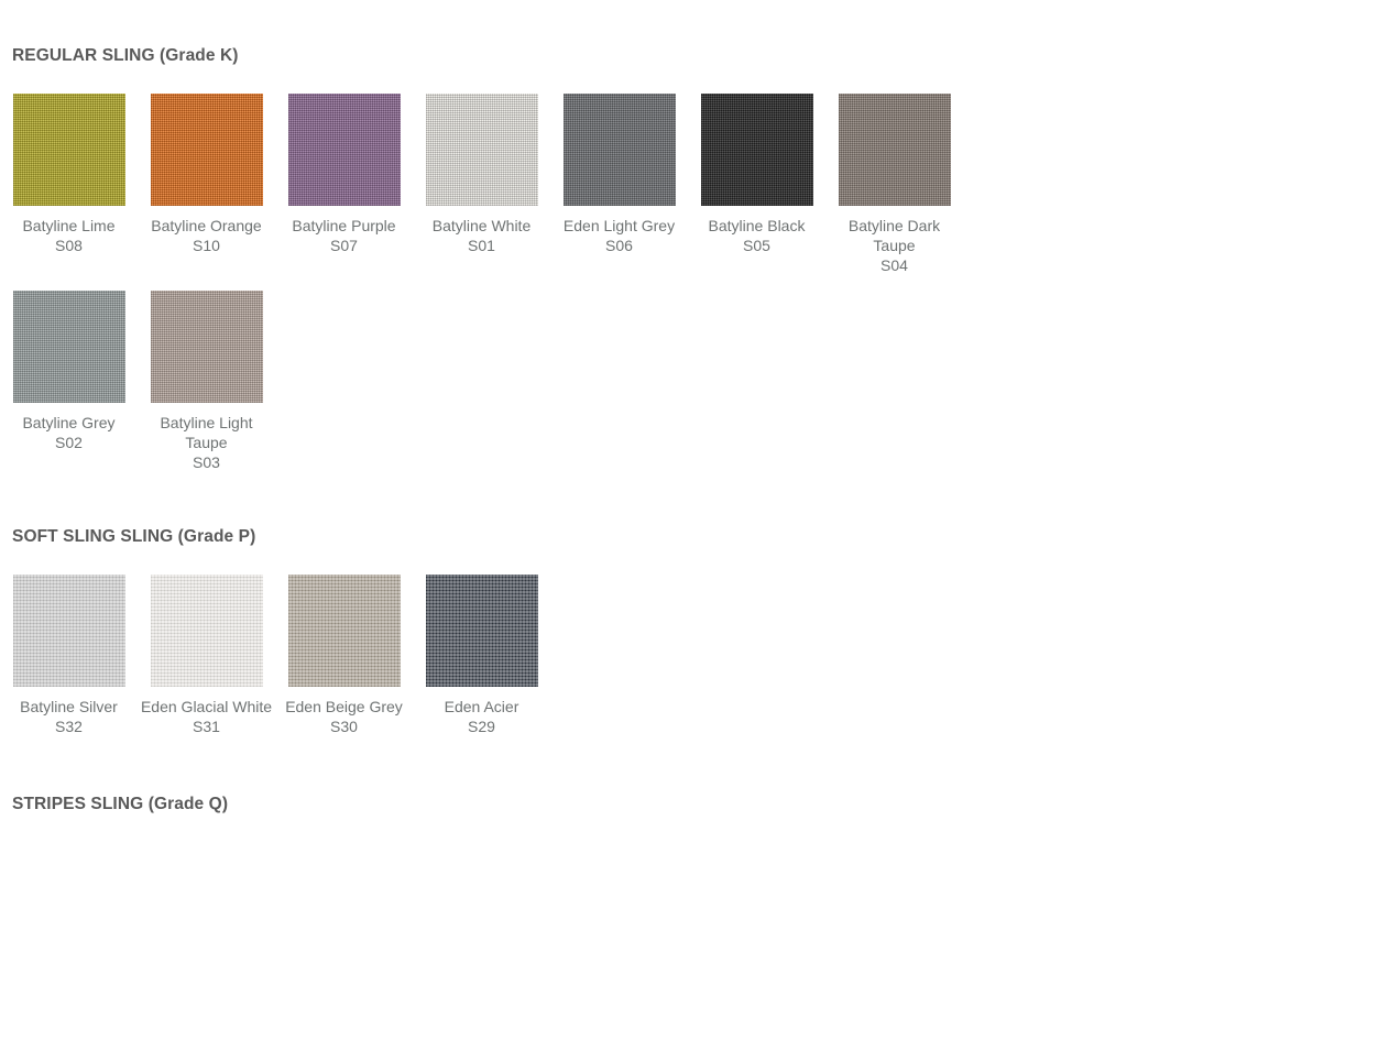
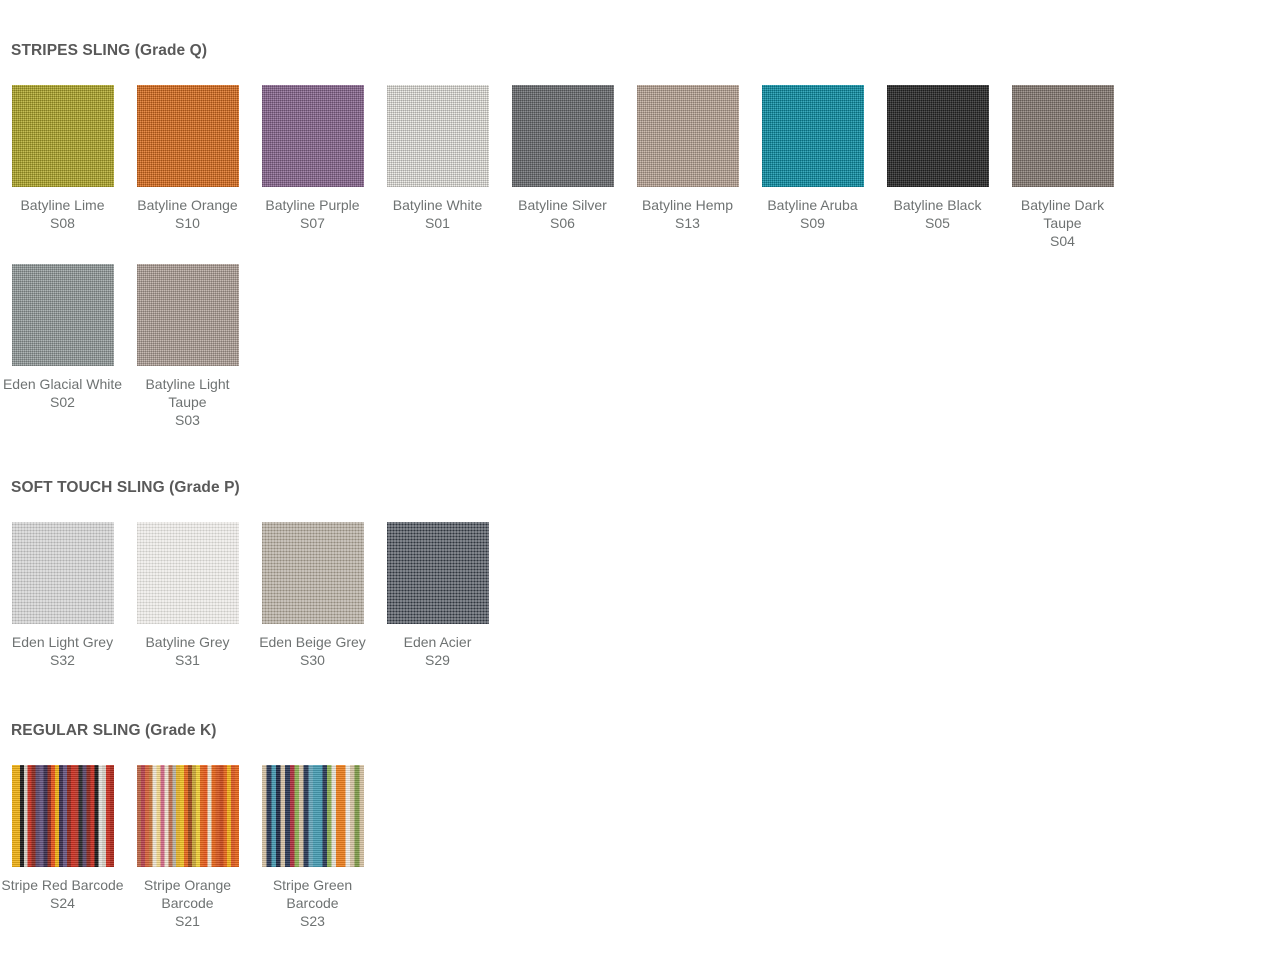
- REGULAR SLING (Grade K)
+ STRIPES SLING (Grade Q)
  Batyline Lime
  S08
  Batyline Orange
  S10
  Batyline Purple
  S07
  Batyline White
  S01
- Eden Light Grey
+ Batyline Silver
  S06
+ Batyline Hemp
+ S13
+ Batyline Aruba
+ S09
  Batyline Black
  S05
  Batyline Dark Taupe
  S04
- Batyline Grey
+ Eden Glacial White
  S02
  Batyline Light Taupe
  S03
- SOFT SLING SLING (Grade P)
+ SOFT TOUCH SLING (Grade P)
- Batyline Silver
+ Eden Light Grey
  S32
- Eden Glacial White
+ Batyline Grey
  S31
  Eden Beige Grey
  S30
  Eden Acier
  S29
- STRIPES SLING (Grade Q)
+ REGULAR SLING (Grade K)
+ Stripe Red Barcode
+ S24
+ Stripe Orange Barcode
+ S21
+ Stripe Green Barcode
+ S23
